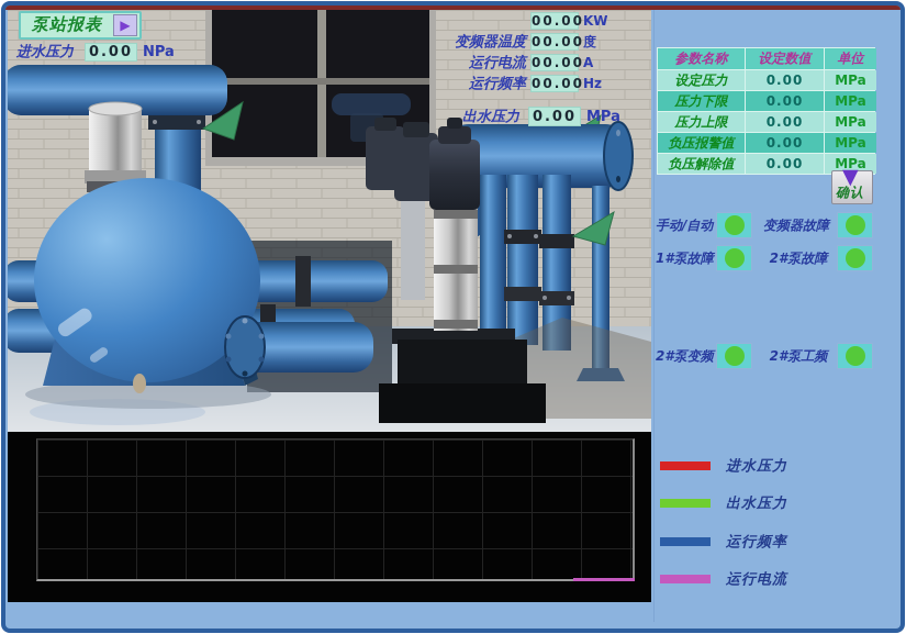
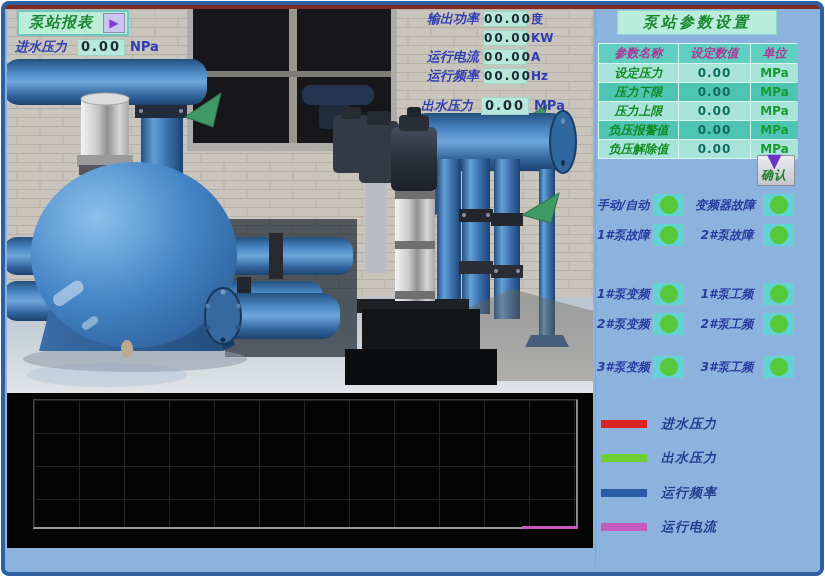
  泵站报表
  ▶
  进水压力
  0.00
  NPa
+ 输出功率
  00.00
- KW
+ 度
- 变频器温度
  00.00
- 度
+ KW
  运行电流
  00.00
  A
  运行频率
  00.00
  Hz
  出水压力
  0.00
  MPa
+ 泵站参数设置
  参数名称
  设定数值
  单位
  设定压力
  0.00
  MPa
  压力下限
  0.00
  MPa
  压力上限
  0.00
  MPa
  负压报警值
  0.00
  MPa
  负压解除值
  0.00
  MPa
  ▼
  确认
  手动/自动
  变频器故障
  1#泵故障
  2#泵故障
+ 1#泵变频
+ 1#泵工频
  2#泵变频
  2#泵工频
+ 3#泵变频
+ 3#泵工频
  进水压力
  出水压力
  运行频率
  运行电流
